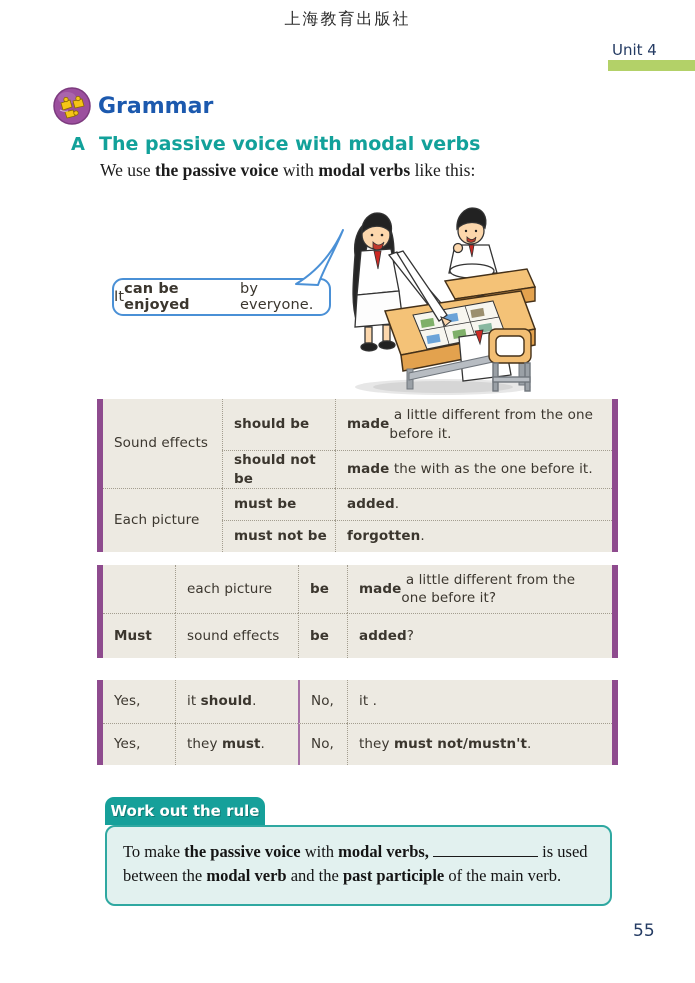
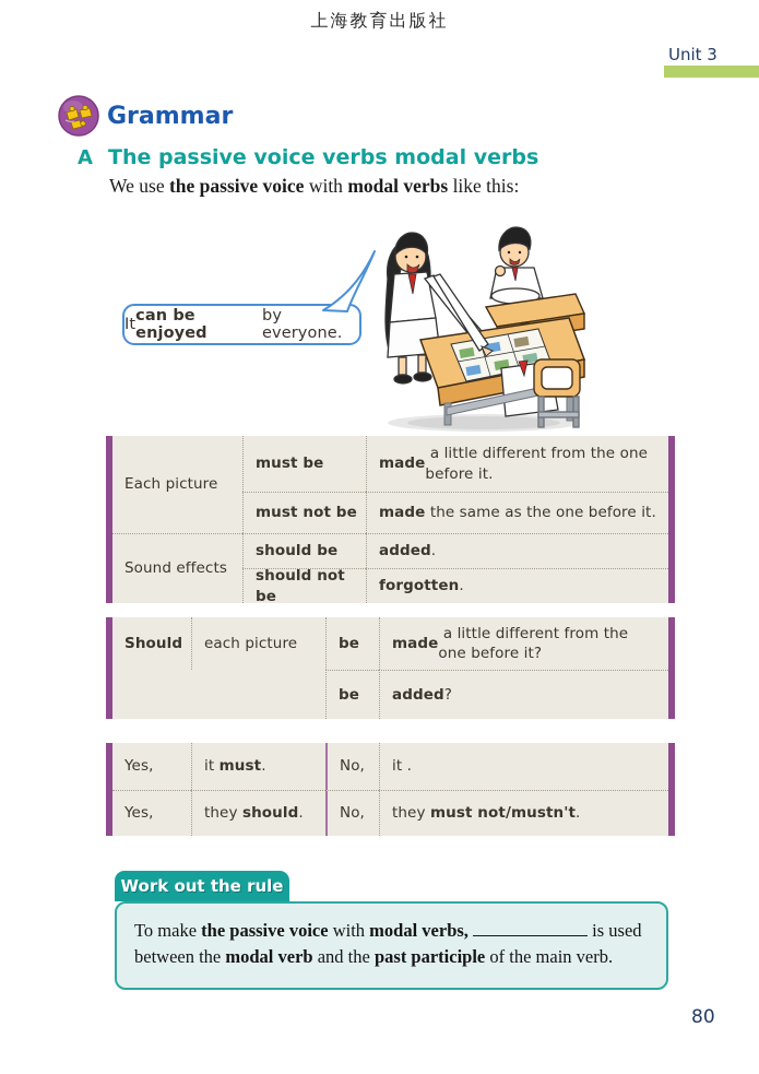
  上海教育出版社
- Unit 4
+ Unit 3
  Grammar
  A
- The passive voice with modal verbs
+ The passive voice verbs modal verbs
  We use the passive voice with modal verbs like this:
  It
  can be enjoyed
  by everyone.
- Sound effects
+ Each picture
- should be
+ must be
  made
  a little different from the one before it.
- should not be
+ must not be
  made
- the with as the one before it.
+ the same as the one before it.
- Each picture
+ Sound effects
- must be
+ should be
  added
  .
- must not be
+ should not be
  forgotten
  .
+ Should
  each picture
  be
  made
  a little different from the one before it?
- Must
- sound effects
  be
  added
  ?
  Yes,
  it
- should
+ must
  .
  No,
  it
  .
  Yes,
  they
- must
+ should
  .
  No,
  they
  must not/mustn't
  .
  Work out the rule
  To make the passive voice with modal verbs, is used between the modal verb and the past participle of the main verb.
- 55
+ 80
